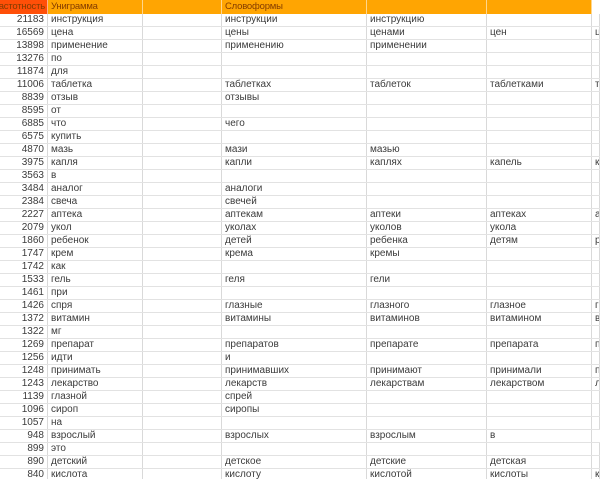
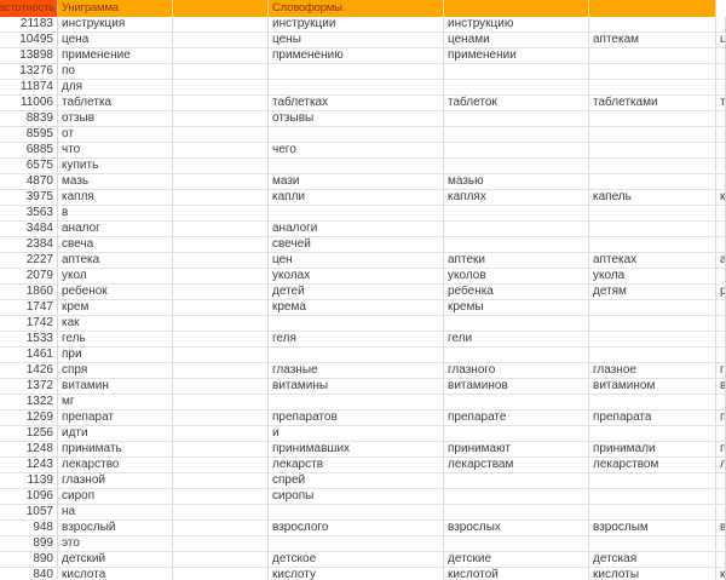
  астотность
  Униграмма
  Словоформы
  21183
  инструкция
  инструкции
  инструкцию
- 16569
+ 10495
  цена
  цены
  ценами
- цен
+ аптекам
  ц
  13898
  применение
  применению
  применении
  13276
  по
  11874
  для
  11006
  таблетка
  таблетках
  таблеток
  таблетками
  т
  8839
  отзыв
  отзывы
  8595
  от
  6885
  что
  чего
  6575
  купить
  4870
  мазь
  мази
  мазью
  3975
  капля
  капли
  каплях
  капель
  к
  3563
  в
  3484
  аналог
  аналоги
  2384
  свеча
  свечей
  2227
  аптека
- аптекам
+ цен
  аптеки
  аптеках
  а
  2079
  укол
  уколах
  уколов
  укола
  1860
  ребенок
  детей
  ребенка
  детям
  р
  1747
  крем
  крема
  кремы
  1742
  как
  1533
  гель
  геля
  гели
  1461
  при
  1426
  спря
  глазные
  глазного
  глазное
  г
  1372
  витамин
  витамины
  витаминов
  витамином
  в
  1322
  мг
  1269
  препарат
  препаратов
  препарате
  препарата
  п
  1256
  идти
  и
  1248
  принимать
  принимавших
  принимают
  принимали
  п
  1243
  лекарство
  лекарств
  лекарствам
  лекарством
  л
  1139
  глазной
  спрей
  1096
  сироп
  сиропы
  1057
  на
  948
  взрослый
+ взрослого
  взрослых
  взрослым
  в
  899
  это
  890
  детский
  детское
  детские
  детская
  840
  кислота
  кислоту
  кислотой
  кислоты
  к
